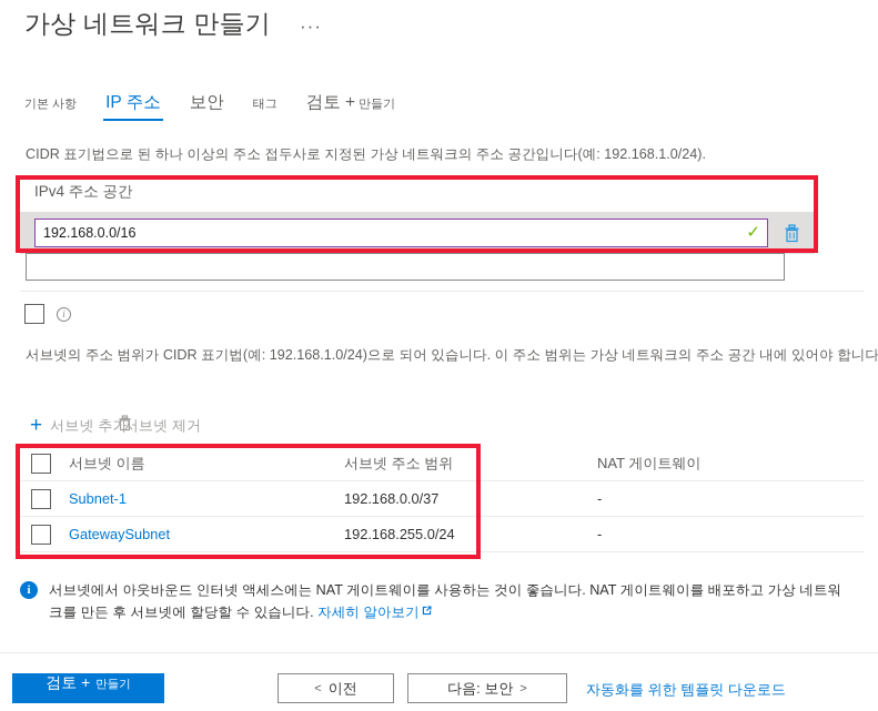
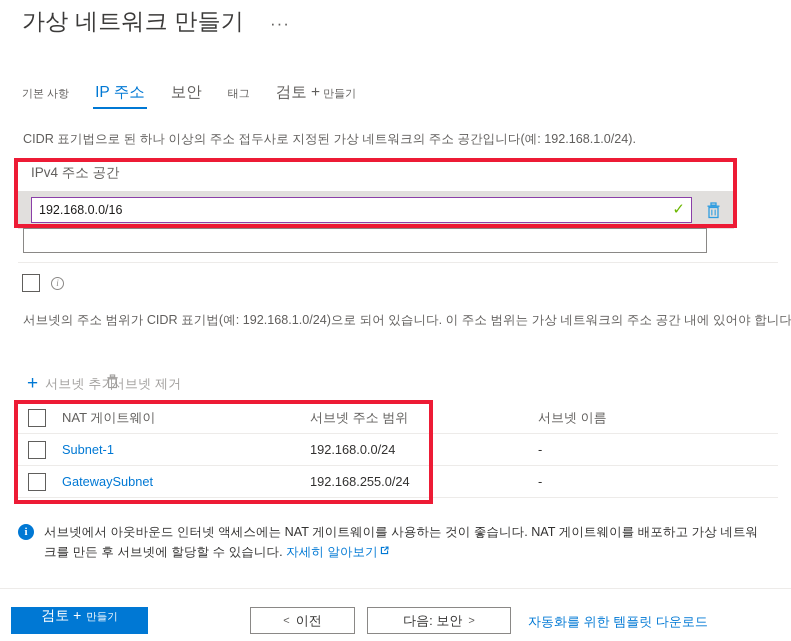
  가상 네트워크 만들기
  ···
  기본 사항
  IP 주소
  보안
  태그
  검토 +
  만들기
  CIDR 표기법으로 된 하나 이상의 주소 접두사로 지정된 가상 네트워크의 주소 공간입니다(예: 192.168.1.0/24).
  IPv4 주소 공간
  192.168.0.0/16
  ✓
  i
  서브넷의 주소 범위가 CIDR 표기법(예: 192.168.1.0/24)으로 되어 있습니다. 이 주소 범위는 가상 네트워크의 주소 공간 내에 있어야 합니다
  +
  서브넷 추
  서브넷 제거
- 서브넷 이름
+ NAT 게이트웨이
  서브넷 주소 범위
- NAT 게이트웨이
+ 서브넷 이름
  Subnet-1
- 192.168.0.0/37
+ 192.168.0.0/24
  -
  GatewaySubnet
  192.168.255.0/24
  -
  i
  서브넷에서 아웃바운드 인터넷 액세스에는 NAT 게이트웨이를 사용하는 것이 좋습니다. NAT 게이트웨이를 배포하고 가상 네트워크를 만든 후 서브넷에 할당할 수 있습니다. 자세히 알아보기
  검토 +
  만들기
  <
  이전
  다음: 보안
  >
  자동화를 위한 템플릿 다운로드
